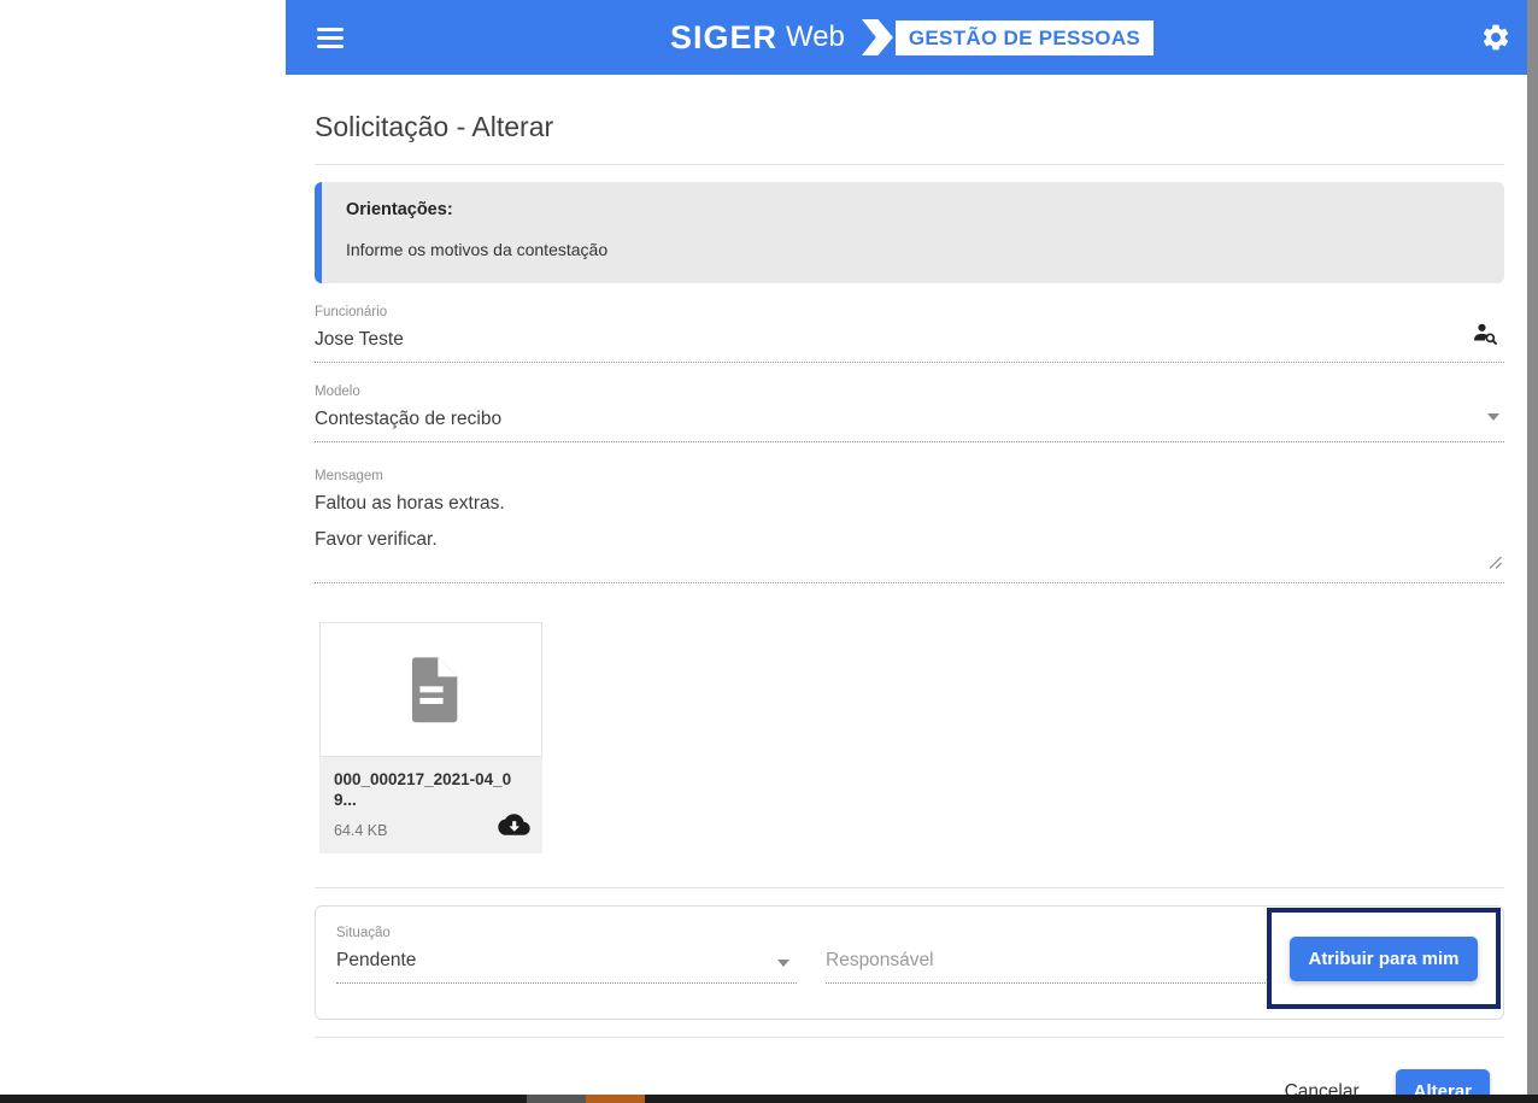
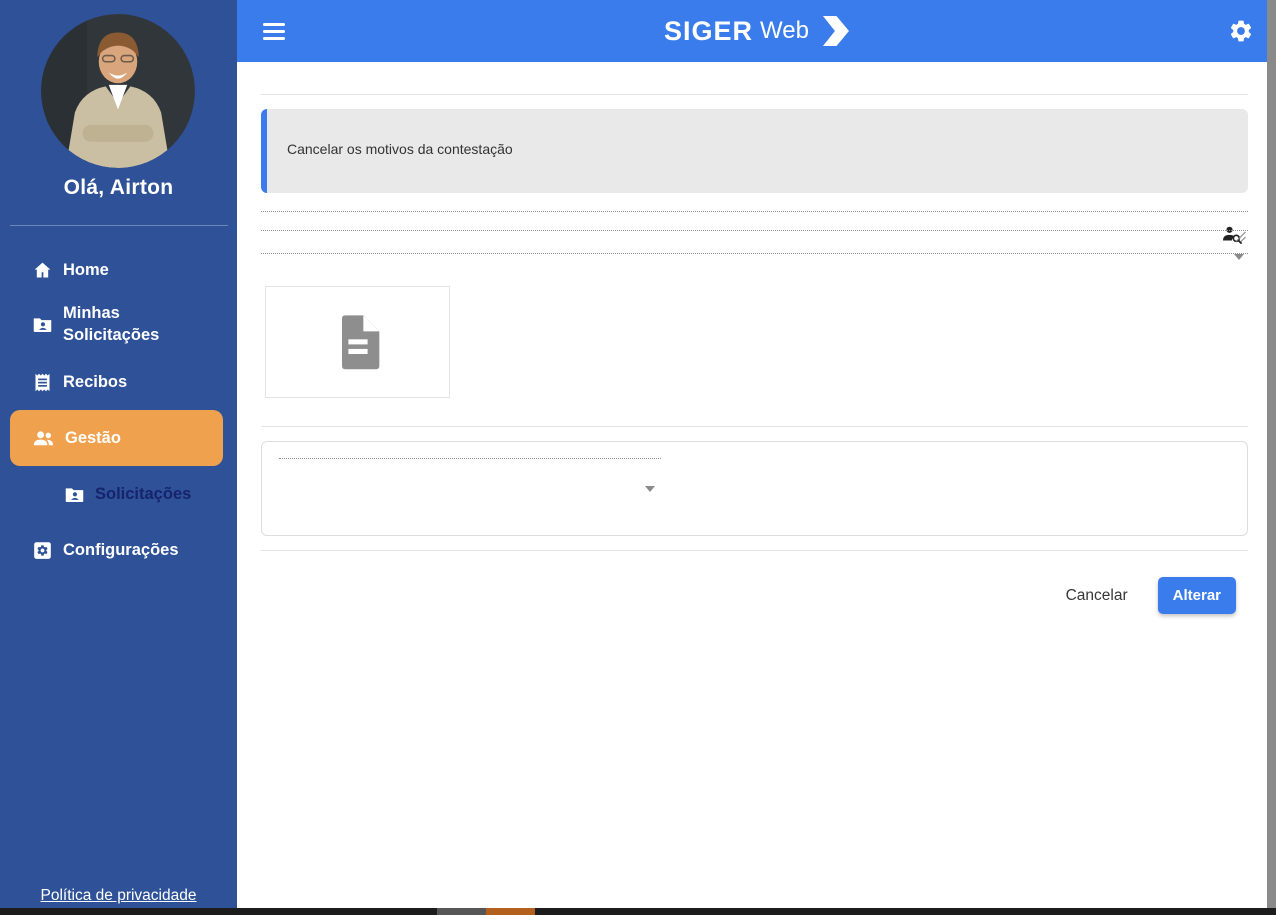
+ Olá, Airton
+ Home
+ Minhas Solicitações
+ Recibos
+ Gestão
+ Solicitações
+ Configurações
+ Política de privacidade
  SIGER
  Web
- GESTÃO DE PESSOAS
- Solicitação - Alterar
- Orientações:
- Informe os motivos da contestação
+ Cancelar os motivos da contestação
- Funcionário
- Jose Teste
- Modelo
- Contestação de recibo
- Mensagem
- Faltou as horas extras.
- Favor verificar.
- 000_000217_2021-04_09...
- 64.4 KB
- Situação
- Pendente
- Responsável
- Atribuir para mim
  Cancelar
  Alterar
